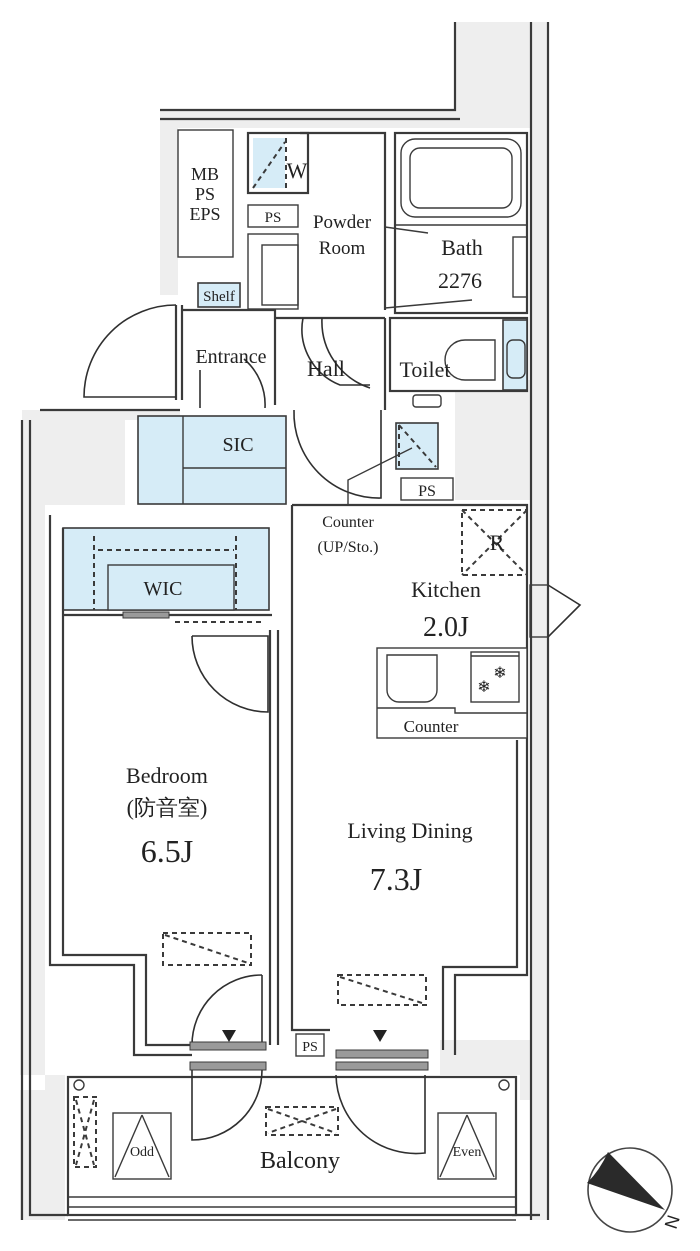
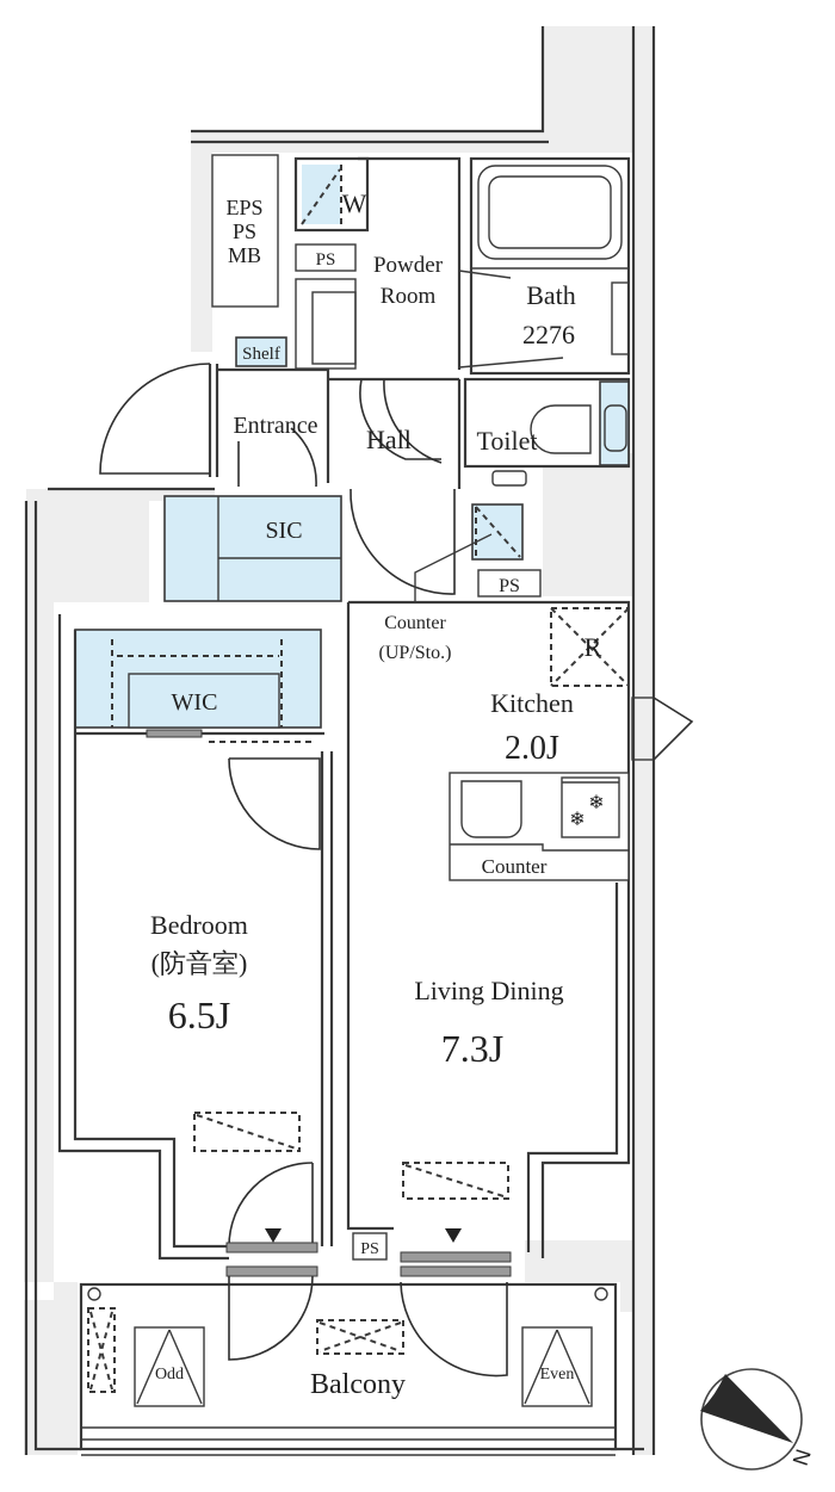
- MB
+ EPS
  PS
- EPS
+ MB
  W
  PS
  Powder
  Room
  Bath
  2276
  Shelf
  Entrance
  Hall
  Toilet
  SIC
  Counter
  (UP/Sto.)
  PS
  R
  Kitchen
  2.0J
  ❄
  ❄
  Counter
  WIC
  Bedroom
  (防音室)
  6.5J
  Living Dining
  7.3J
  PS
  Odd
  Even
  Balcony
